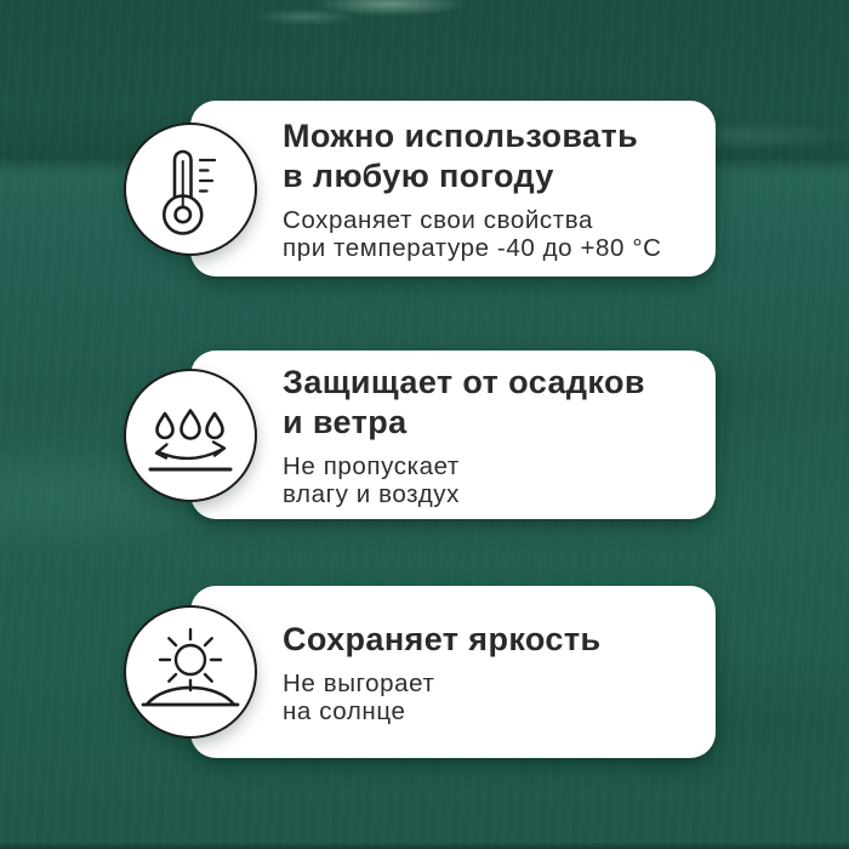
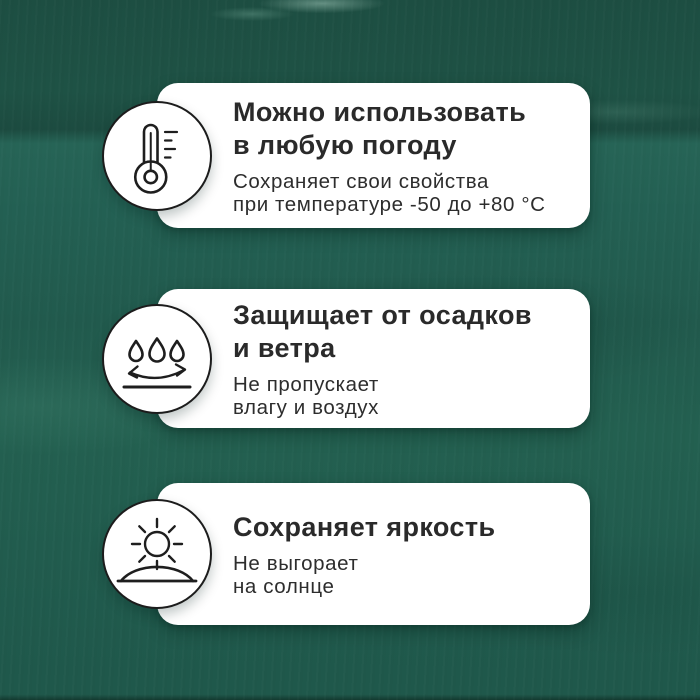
  Можно использовать
  в любую погоду
  Сохраняет свои свойства
- при температуре -40 до +80 °C
+ при температуре -50 до +80 °C
  Защищает от осадков
  и ветра
  Не пропускает
  влагу и воздух
  Сохраняет яркость
  Не выгорает
  на солнце
